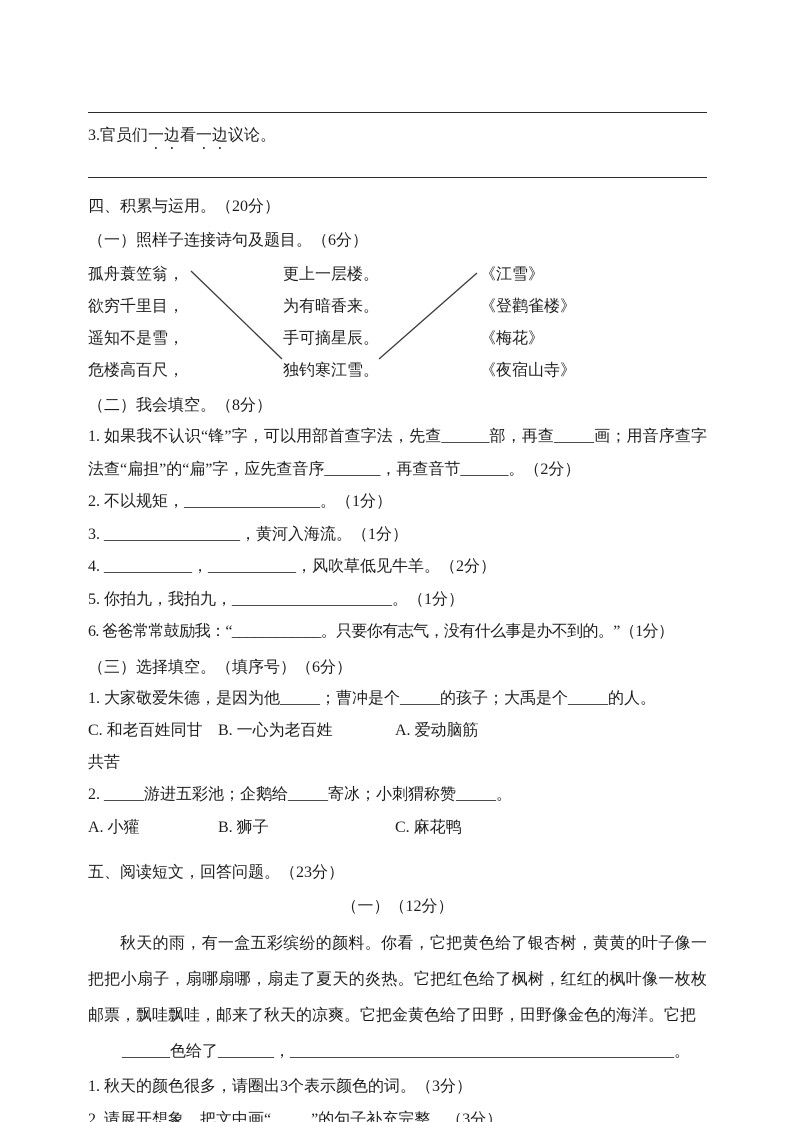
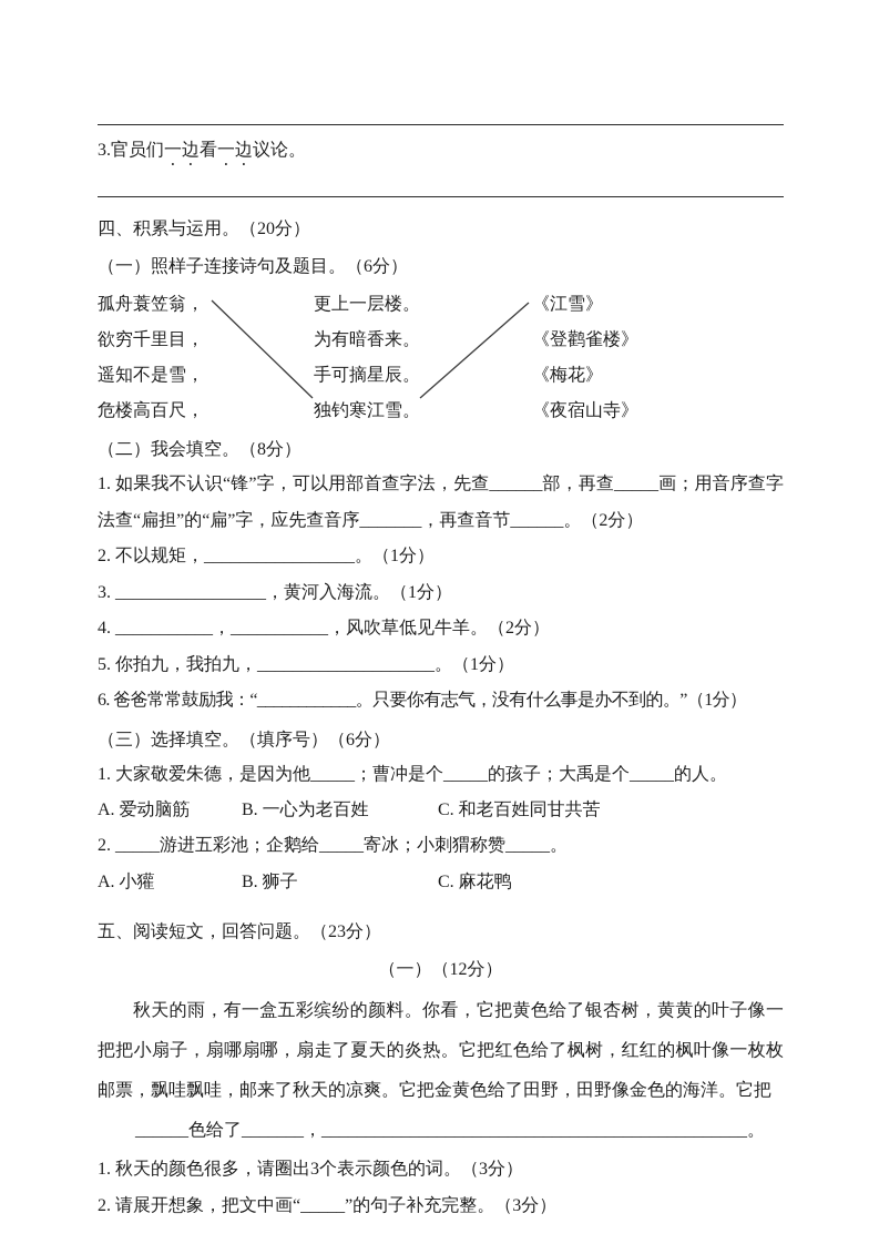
  3.官员们一边看一边议论。
  四、积累与运用。（20分）
  （一）照样子连接诗句及题目。（6分）
  孤舟蓑笠翁，
  欲穷千里目，
  遥知不是雪，
  危楼高百尺，
  更上一层楼。
  为有暗香来。
  手可摘星辰。
  独钓寒江雪。
  《江雪》
  《登鹳雀楼》
  《梅花》
  《夜宿山寺》
  （二）我会填空。（8分）
  1. 如果我不认识“锋”字，可以用部首查字法，先查______部，再查_____画；用音序查字法查“扁担”的“扁”字，应先查音序_______，再查音节______。（2分）
  2. 不以规矩，_________________。（1分）
  3. _________________，黄河入海流。（1分）
  4. ___________，___________，风吹草低见牛羊。（2分）
  5. 你拍九，我拍九，____________________。（1分）
  6. 爸爸常常鼓励我：“____________。只要你有志气，没有什么事是办不到的。”（1分）
  （三）选择填空。（填序号）（6分）
  1. 大家敬爱朱德，是因为他_____；曹冲是个_____的孩子；大禹是个_____的人。
- C. 和老百姓同甘共苦
+ A. 爱动脑筋
  B. 一心为老百姓
- A. 爱动脑筋
+ C. 和老百姓同甘共苦
  2. _____游进五彩池；企鹅给_____寄冰；小刺猬称赞_____。
  A. 小獾
  B. 狮子
  C. 麻花鸭
  五、阅读短文，回答问题。（23分）
  （一）（12分）
  秋天的雨，有一盒五彩缤纷的颜料。你看，它把黄色给了银杏树，黄黄的叶子像一把把小扇子，扇哪扇哪，扇走了夏天的炎热。它把红色给了枫树，红红的枫叶像一枚枚邮票，飘哇飘哇，邮来了秋天的凉爽。它把金黄色给了田野，田野像金色的海洋。它把
  ______色给了_______，________________________________________________。
  1. 秋天的颜色很多，请圈出3个表示颜色的词。（3分）
  2. 请展开想象，把文中画“_____”的句子补充完整。（3分）
